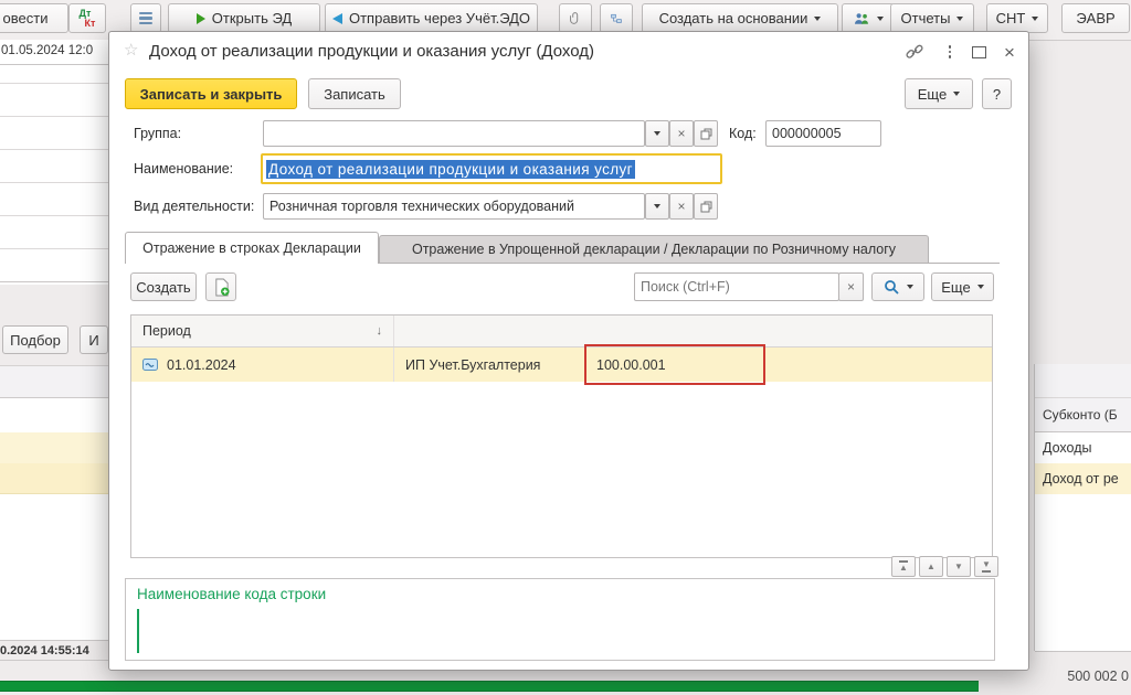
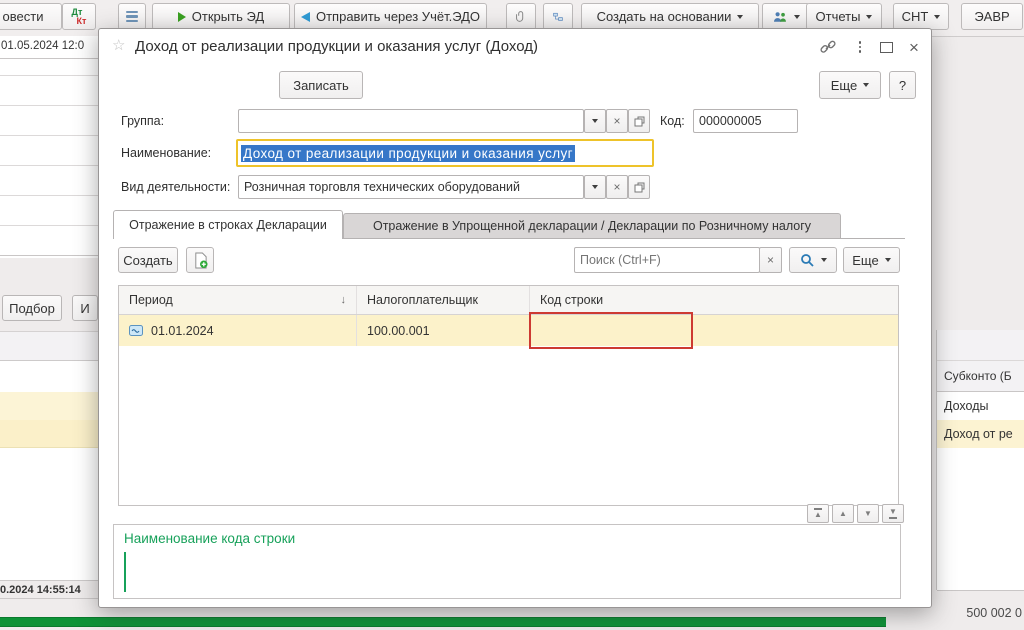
  овести
  Дт
  Кт
  Открыть ЭД
  Отправить через Учёт.ЭДО
  Создать на основании
  Отчеты
  СНТ
  ЭАВР
  01.05.2024 12:0
  Подбор
  И
  0.2024 14:55:14
  Субконто (Б
  Доходы
  Доход от ре
  500 002 0
  ☆
  Доход от реализации продукции и оказания услуг (Доход)
  ×
- Записать и закрыть
  Записать
  Еще
  ?
  Группа:
  ×
  Код:
  000000005
  Наименование:
  Доход от реализации продукции и оказания услуг
  Вид деятельности:
  Розничная торговля технических оборудований
  ×
  Отражение в строках Декларации
  Отражение в Упрощенной декларации / Декларации по Розничному налогу
  Создать
  Поиск (Ctrl+F)
  ×
  Еще
  Период
  ↓
+ Налогоплательщик
+ Код строки
  01.01.2024
- ИП Учет.Бухгалтерия
  100.00.001
  ▲
  ▲
  ▼
  ▼
  Наименование кода строки
